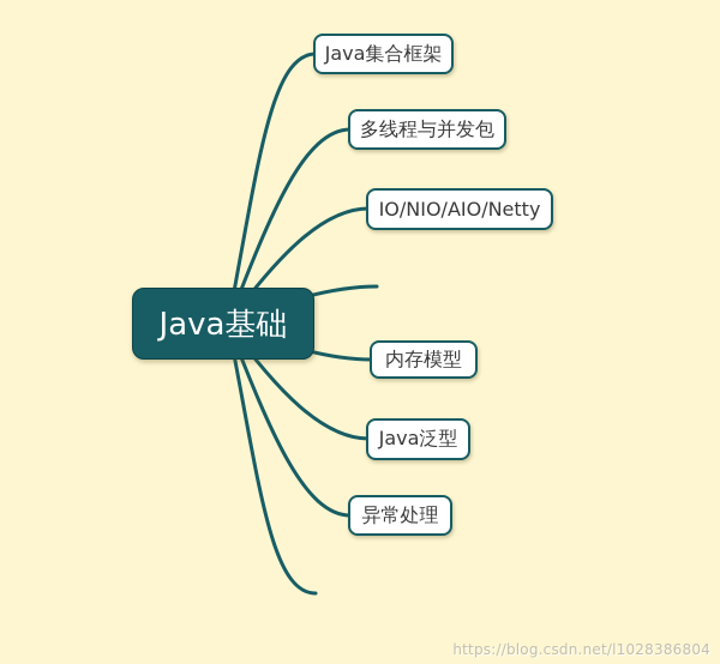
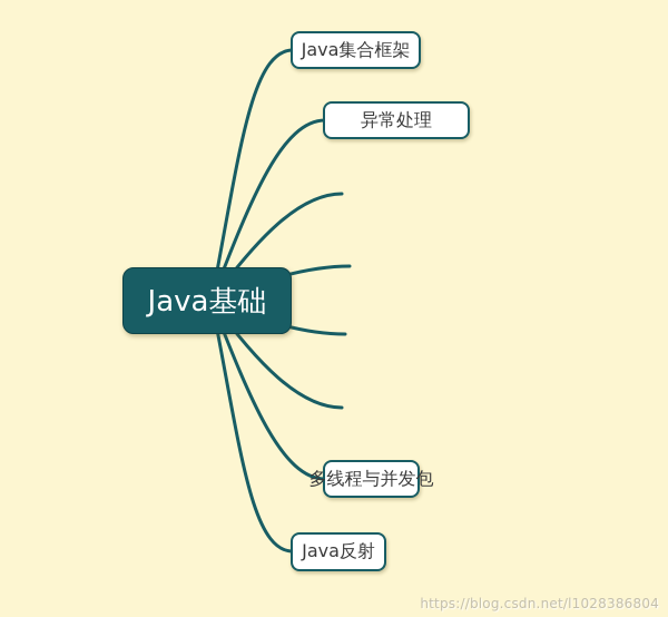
  Java基础
  Java集合框架
- 多线程与并发包
+ 异常处理
- IO/NIO/AIO/Netty
- 内存模型
- Java泛型
- 异常处理
+ 多线程与并发包
+ Java反射
  https://blog.csdn.net/l1028386804
